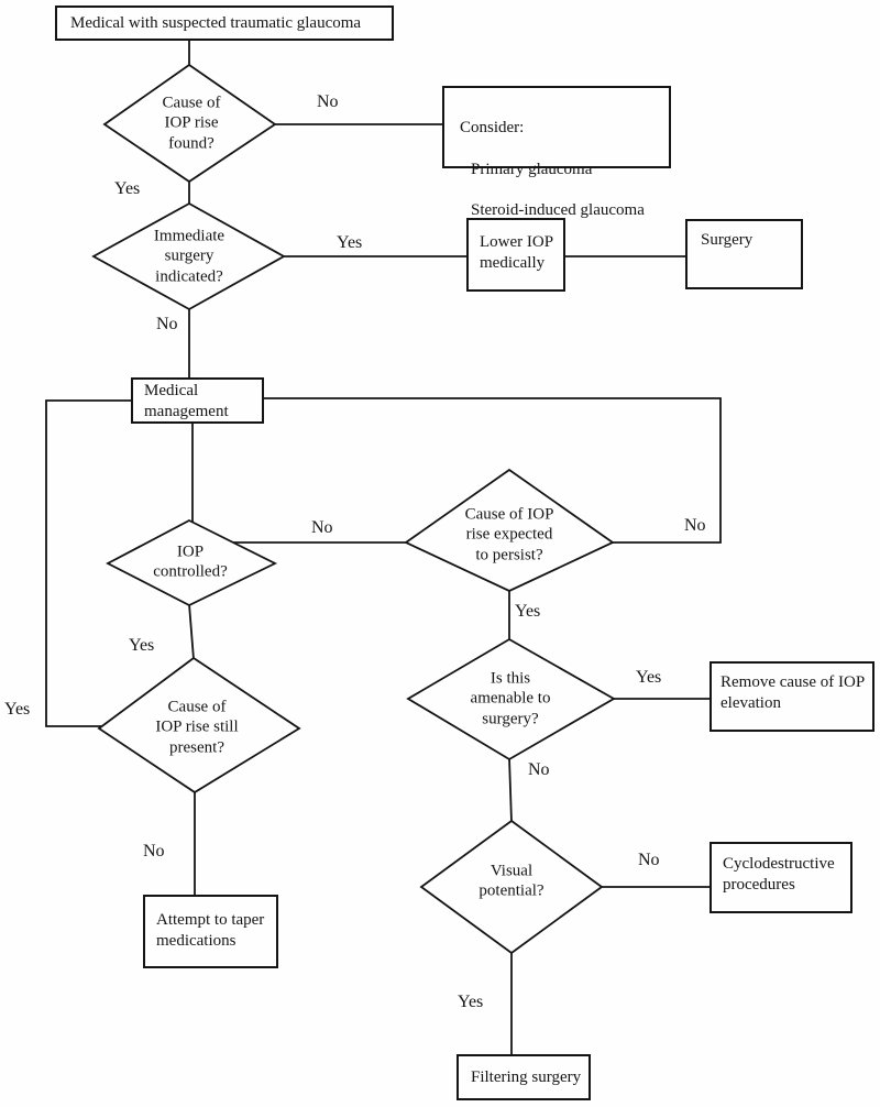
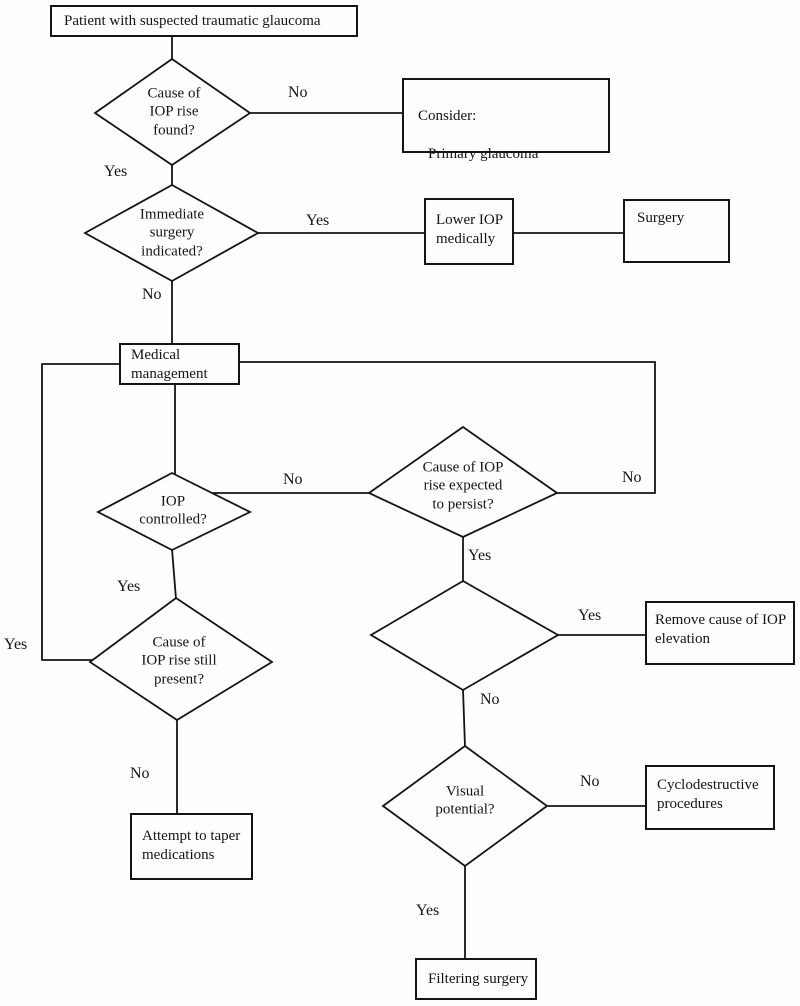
- Medical with suspected traumatic glaucoma
+ Patient with suspected traumatic glaucoma
  Consider:
  Primary glaucoma
- Steroid-induced glaucoma
  Lower IOP
  medically
  Surgery
  Medical
  management
  Remove cause of IOP
  elevation
  Cyclodestructive
  procedures
  Attempt to taper
  medications
  Filtering surgery
  Cause of
  IOP rise
  found?
  Immediate
  surgery
  indicated?
  IOP
  controlled?
  Cause of IOP
  rise expected
  to persist?
- Is this
- amenable to
- surgery?
  Visual
  potential?
  Cause of
  IOP rise still
  present?
  No
  Yes
  Yes
  No
  No
  No
  Yes
  Yes
  No
  No
  Yes
  Yes
  Yes
  No
